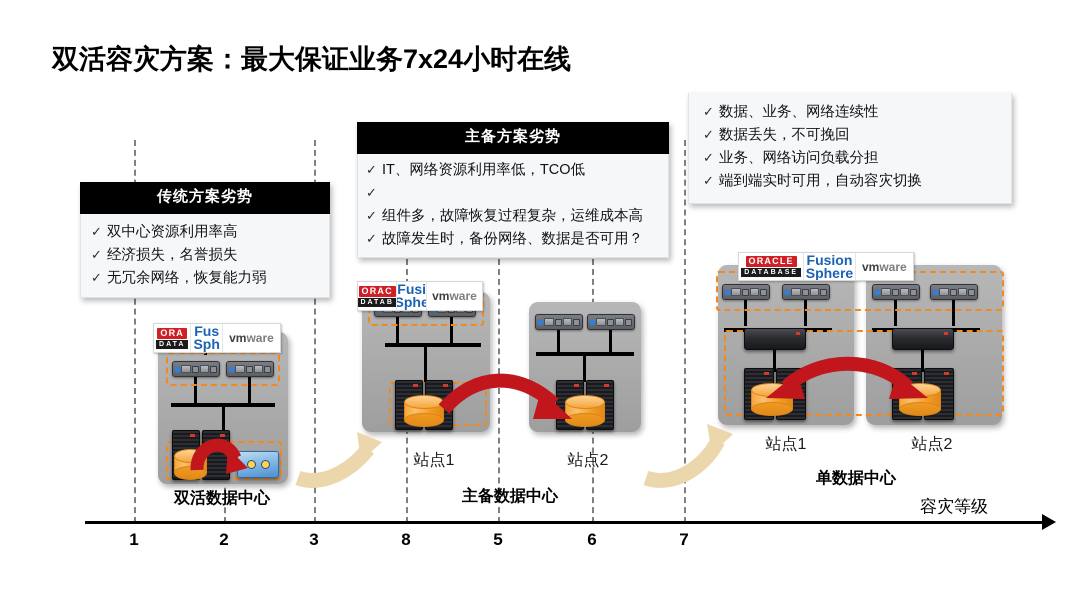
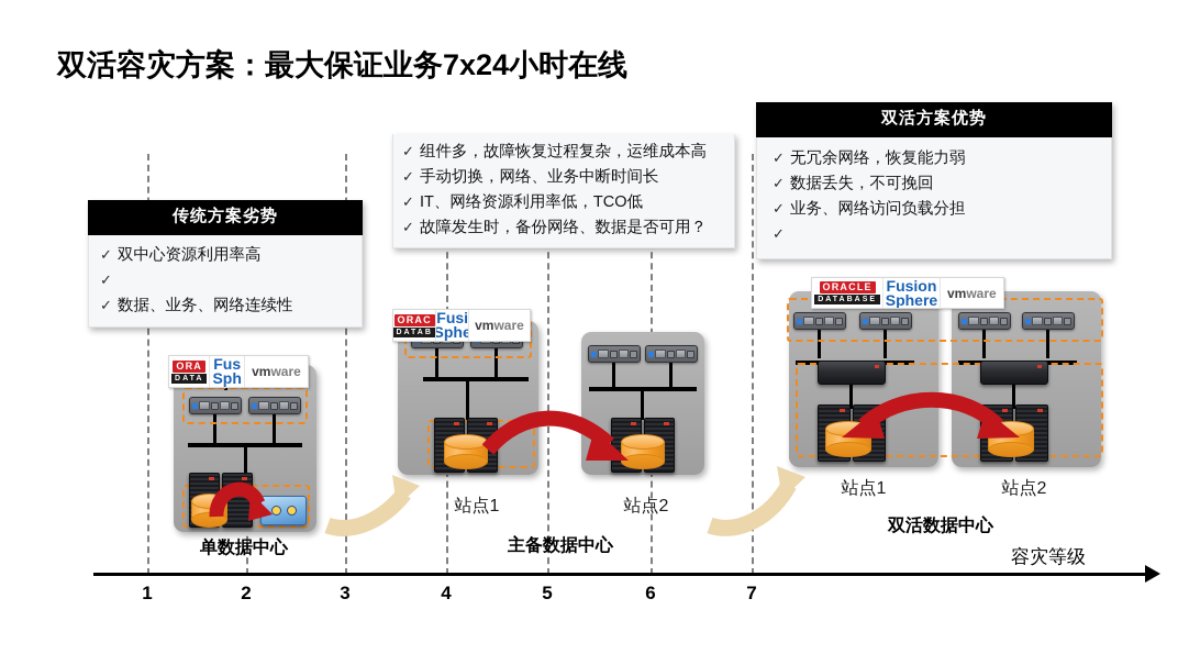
  双活容灾方案：最大保证业务7x24小时在线
  容灾等级
  1
  2
  3
- 8
+ 4
  5
  6
  7
  ORA
  Fus
  Sph
  vmware
- 双活数据中心
+ 单数据中心
  ORAC
  Fusi
  Sphe
  vmware
  站点1
  站点2
  主备数据中心
  ORACLE
  Fusion
  Sphere
  vmware
  站点1
  站点2
- 单数据中心
+ 双活数据中心
  传统方案劣势
  ✓
  双中心资源利用率高
  ✓
- 经济损失，名誉损失
  ✓
- 无冗余网络，恢复能力弱
+ 数据、业务、网络连续性
- 主备方案劣势
  ✓
- IT、网络资源利用率低，TCO低
+ 组件多，故障恢复过程复杂，运维成本高
  ✓
+ 手动切换，网络、业务中断时间长
  ✓
- 组件多，故障恢复过程复杂，运维成本高
+ IT、网络资源利用率低，TCO低
  ✓
  故障发生时，备份网络、数据是否可用？
+ 双活方案优势
  ✓
- 数据、业务、网络连续性
+ 无冗余网络，恢复能力弱
  ✓
  数据丢失，不可挽回
  ✓
  业务、网络访问负载分担
  ✓
- 端到端实时可用，自动容灾切换
